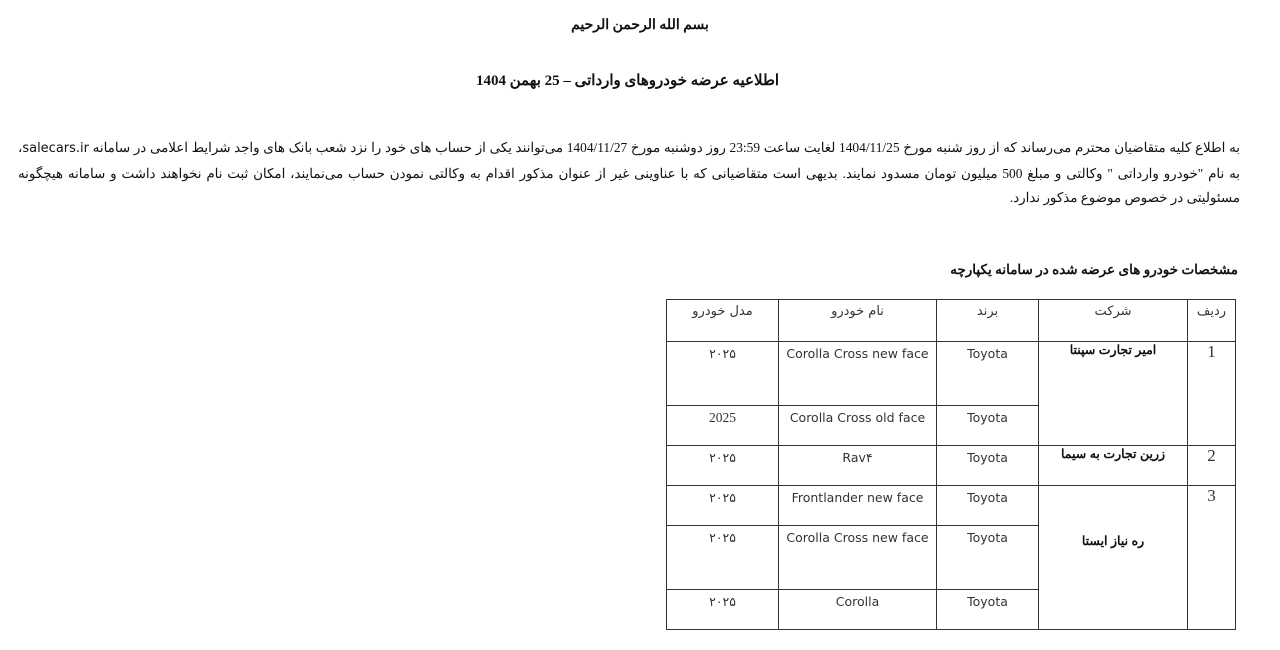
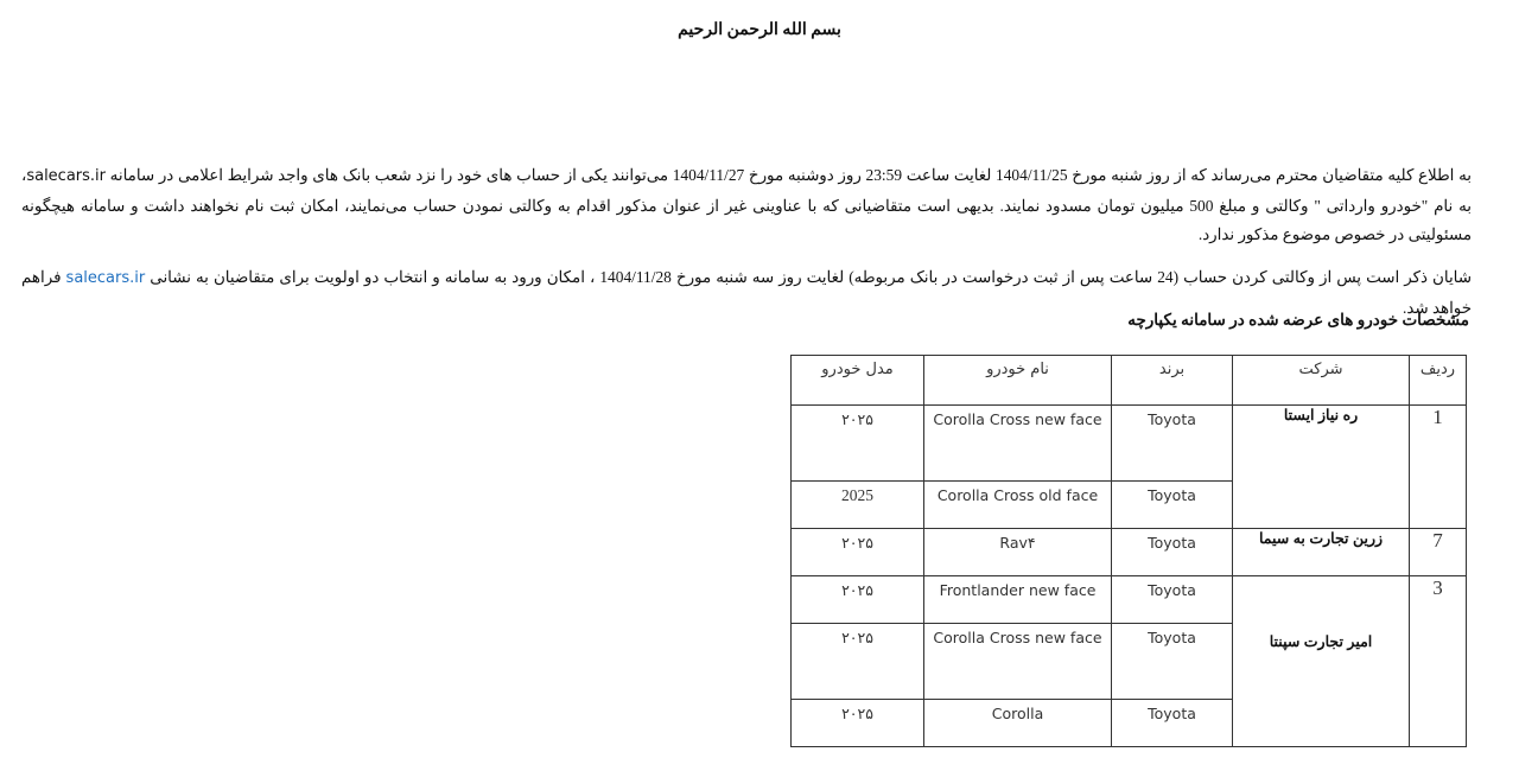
  بسم الله الرحمن الرحیم
- اطلاعیه عرضه خودروهای وارداتی – 25 بهمن 1404
  به اطلاع کلیه متقاضیان محترم می‌رساند که از روز شنبه مورخ 1404/11/25 لغایت ساعت 23:59 روز دوشنبه مورخ 1404/11/27 می‌توانند یکی از حساب های خود را نزد شعب بانک های واجد شرایط اعلامی در سامانه salecars.ir، به نام "خودرو وارداتی " وکالتی و مبلغ 500 میلیون تومان مسدود نمایند. بدیهی است متقاضیانی که با عناوینی غیر از عنوان مذکور اقدام به وکالتی نمودن حساب می‌نمایند، امکان ثبت نام نخواهند داشت و سامانه هیچگونه مسئولیتی در خصوص موضوع مذکور ندارد.
+ شایان ذکر است پس از وکالتی کردن حساب (24 ساعت پس از ثبت درخواست در بانک مربوطه) لغایت روز سه شنبه مورخ 1404/11/28 ، امکان ورود به سامانه و انتخاب دو اولویت برای متقاضیان به نشانی salecars.ir فراهم خواهد شد.
  مشخصات خودرو های عرضه شده در سامانه یکپارچه
  ردیف	شرکت	برند	نام خودرو	مدل خودرو
- 1	امیر تجارت سپنتا	Toyota	Corolla Cross new face	۲۰۲۵
+ 1	ره نیاز ایستا	Toyota	Corolla Cross new face	۲۰۲۵
  Toyota	Corolla Cross old face	2025
- 2	زرین تجارت به سیما	Toyota	Rav۴	۲۰۲۵
+ 7	زرین تجارت به سیما	Toyota	Rav۴	۲۰۲۵
- 3	ره نیاز ایستا	Toyota	Frontlander new face	۲۰۲۵
+ 3	امیر تجارت سپنتا	Toyota	Frontlander new face	۲۰۲۵
  Toyota	Corolla Cross new face	۲۰۲۵
  Toyota	Corolla	۲۰۲۵
